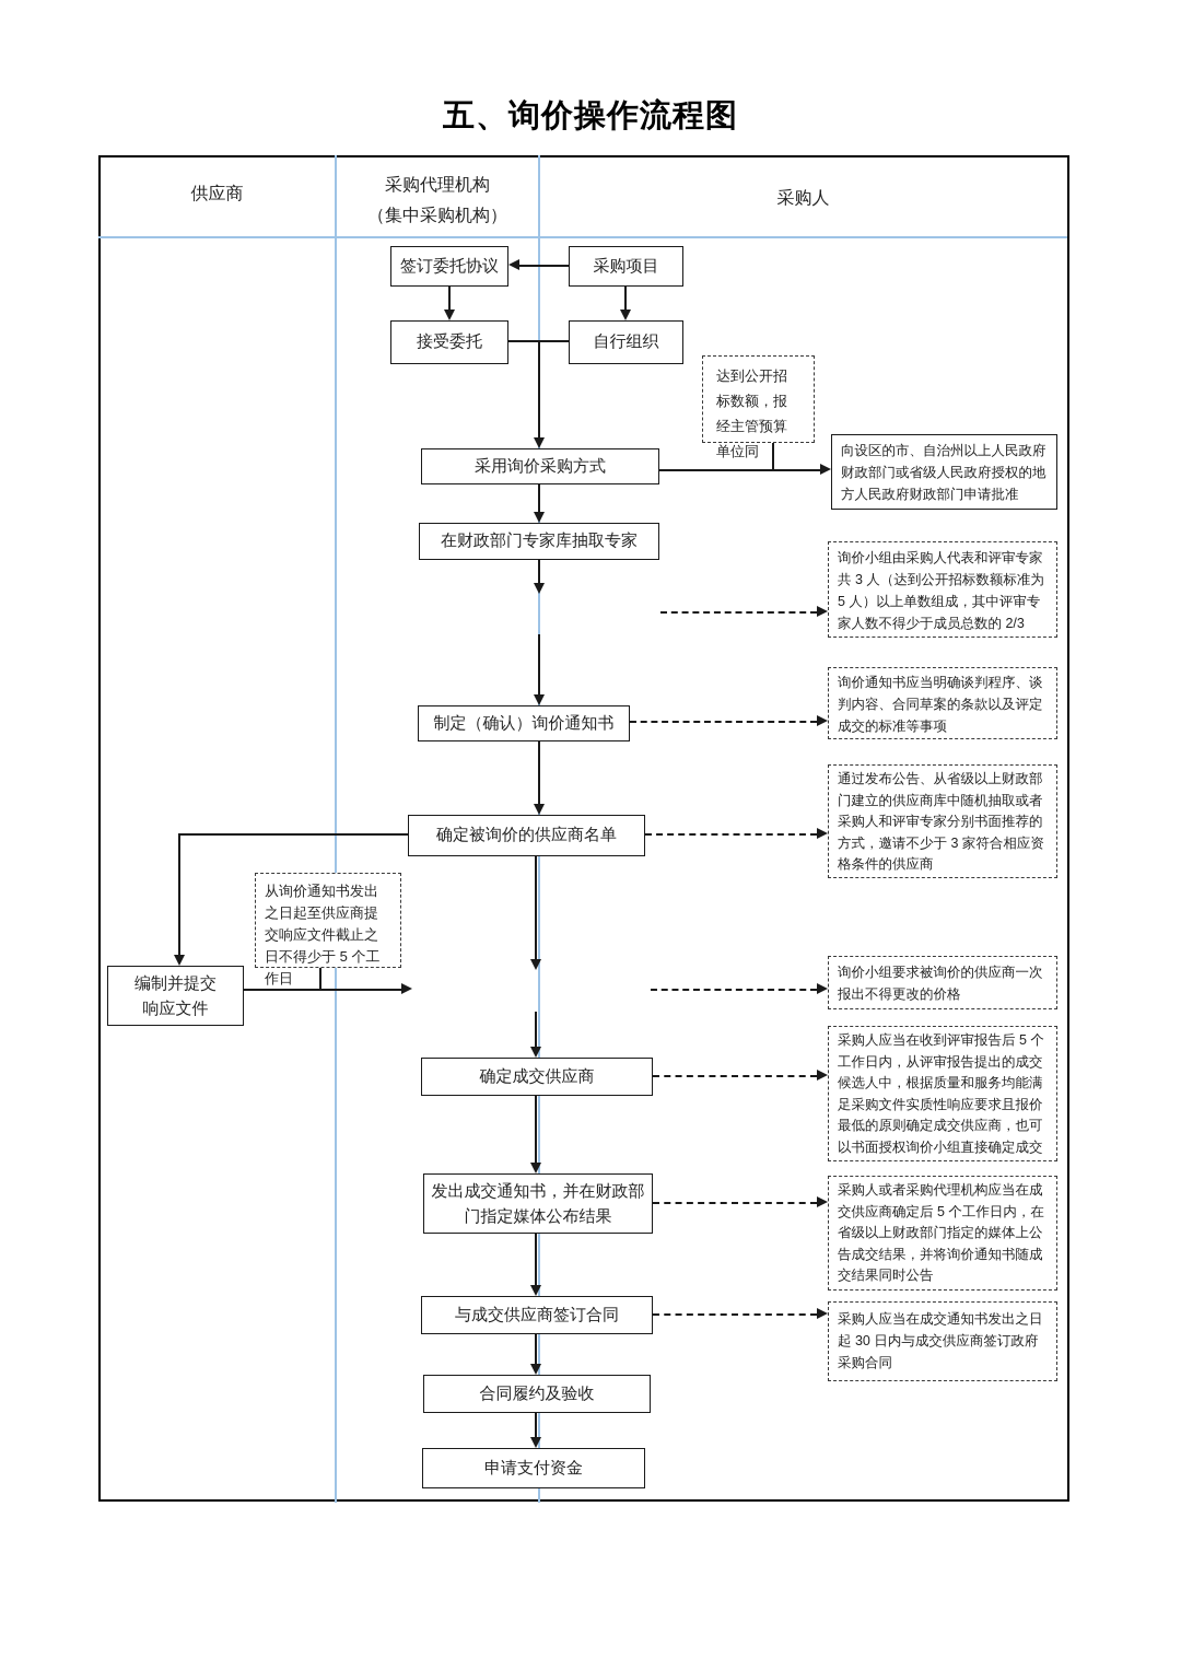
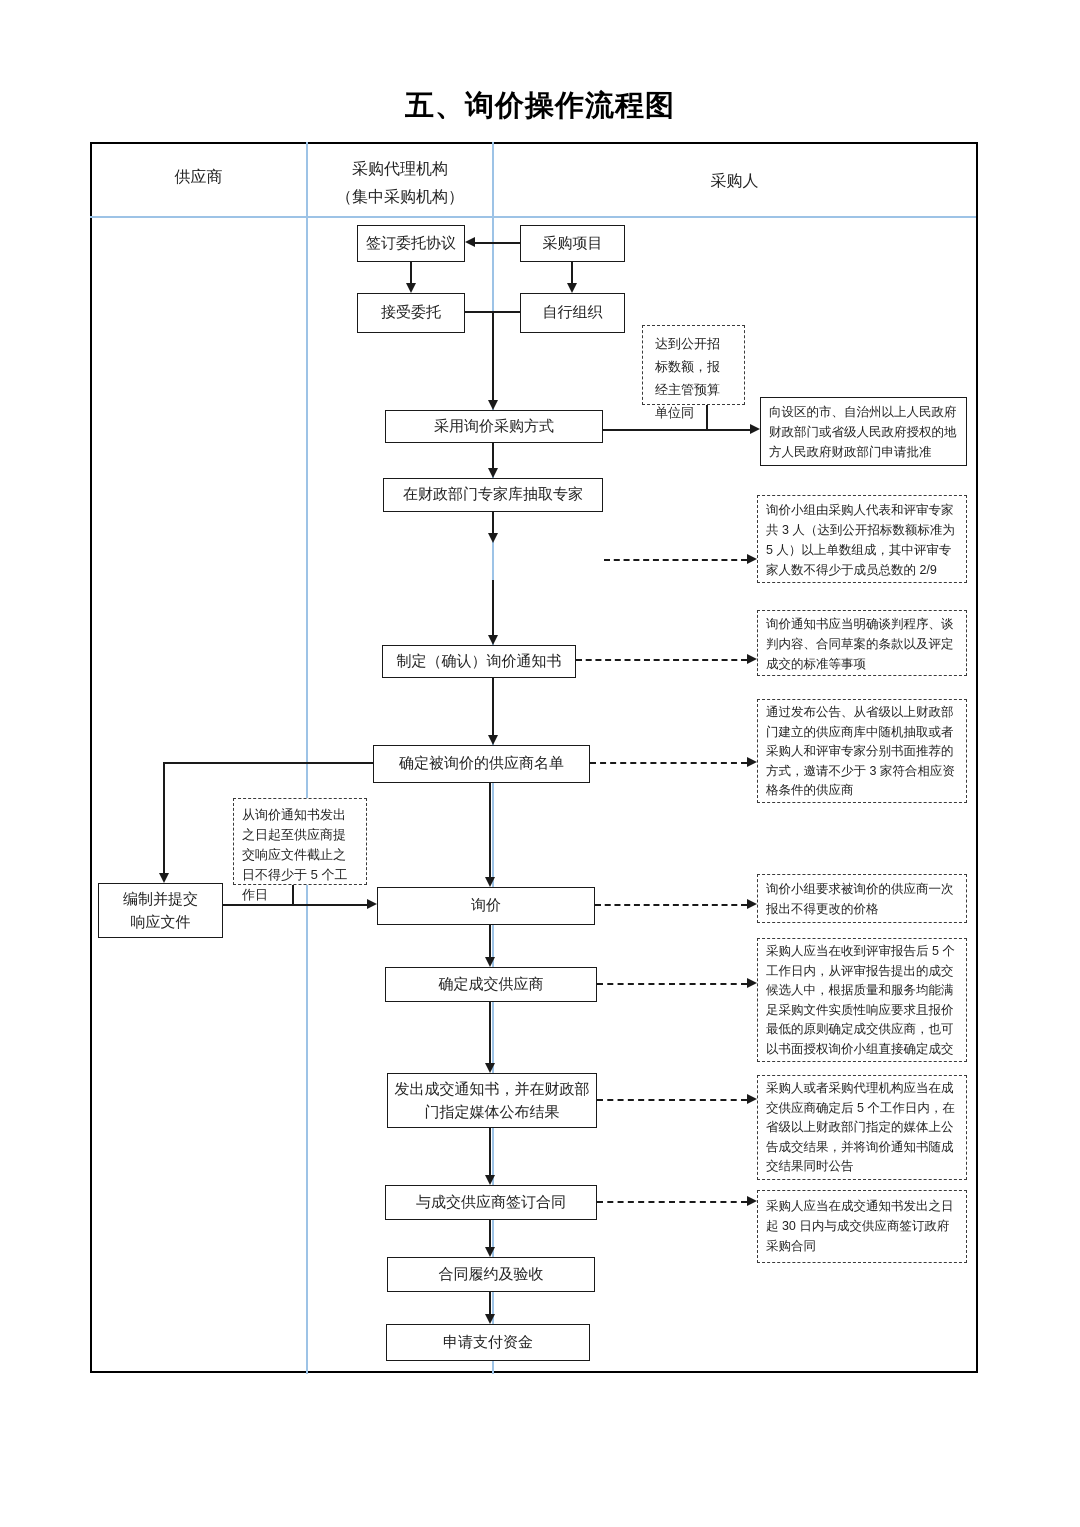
  五、询价操作流程图
  供应商
  采购代理机构
  （集中采购机构）
  采购人
  签订委托协议
  采购项目
  接受委托
  自行组织
  采用询价采购方式
  在财政部门专家库抽取专家
  制定（确认）询价通知书
  确定被询价的供应商名单
+ 询价
  确定成交供应商
  发出成交通知书，并在财政部门指定媒体公布结果
  与成交供应商签订合同
  合同履约及验收
  申请支付资金
  编制并提交
  响应文件
  达到公开招标数额，报经主管预算单位同
  向设区的市、自治州以上人民政府财政部门或省级人民政府授权的地方人民政府财政部门申请批准
- 询价小组由采购人代表和评审专家共 3 人（达到公开招标数额标准为 5 人）以上单数组成，其中评审专家人数不得少于成员总数的 2/3
+ 询价小组由采购人代表和评审专家共 3 人（达到公开招标数额标准为 5 人）以上单数组成，其中评审专家人数不得少于成员总数的 2/9
  询价通知书应当明确谈判程序、谈判内容、合同草案的条款以及评定成交的标准等事项
  通过发布公告、从省级以上财政部门建立的供应商库中随机抽取或者采购人和评审专家分别书面推荐的方式，邀请不少于 3 家符合相应资格条件的供应商
  从询价通知书发出之日起至供应商提交响应文件截止之日不得少于 5 个工作日
  询价小组要求被询价的供应商一次报出不得更改的价格
  采购人应当在收到评审报告后 5 个工作日内，从评审报告提出的成交候选人中，根据质量和服务均能满足采购文件实质性响应要求且报价最低的原则确定成交供应商，也可以书面授权询价小组直接确定成交
  采购人或者采购代理机构应当在成交供应商确定后 5 个工作日内，在省级以上财政部门指定的媒体上公告成交结果，并将询价通知书随成交结果同时公告
  采购人应当在成交通知书发出之日起 30 日内与成交供应商签订政府采购合同
